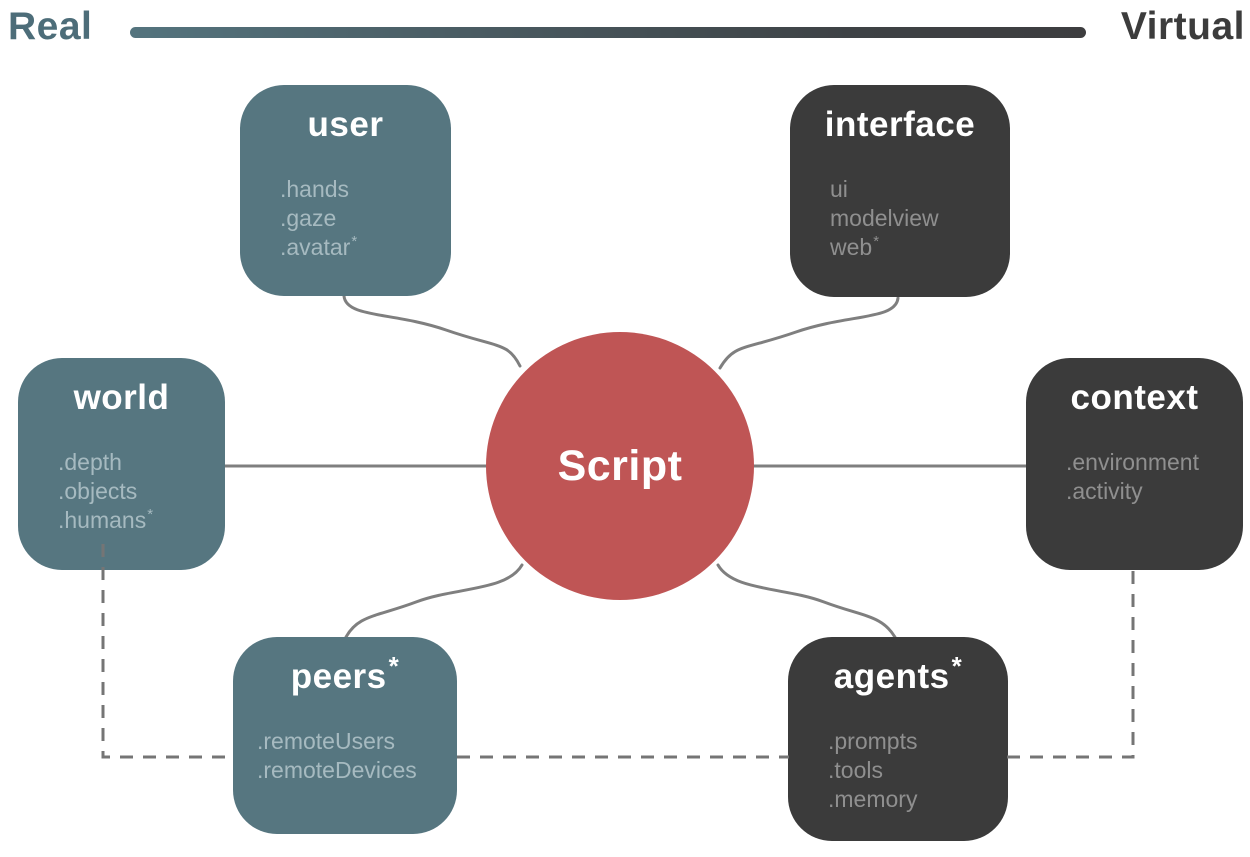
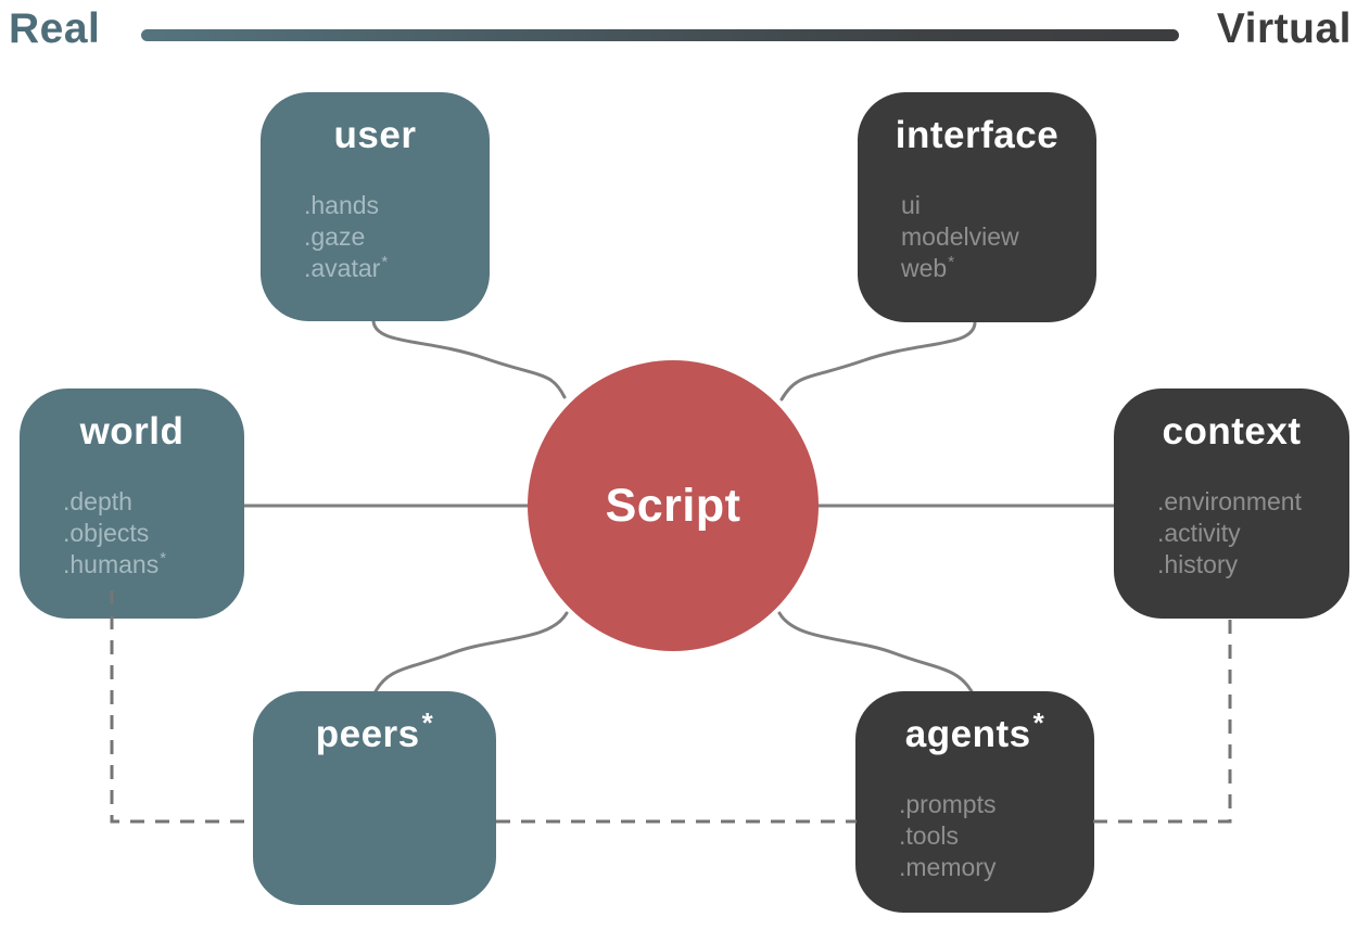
  Real
  Virtual
  user
  .hands
  .gaze
  .avatar*
  interface
  ui
  modelview
  web*
  world
  .depth
  .objects
  .humans*
  context
  .environment
  .activity
+ .history
  peers*
- .remoteUsers
- .remoteDevices
  agents*
  .prompts
  .tools
  .memory
  Script
